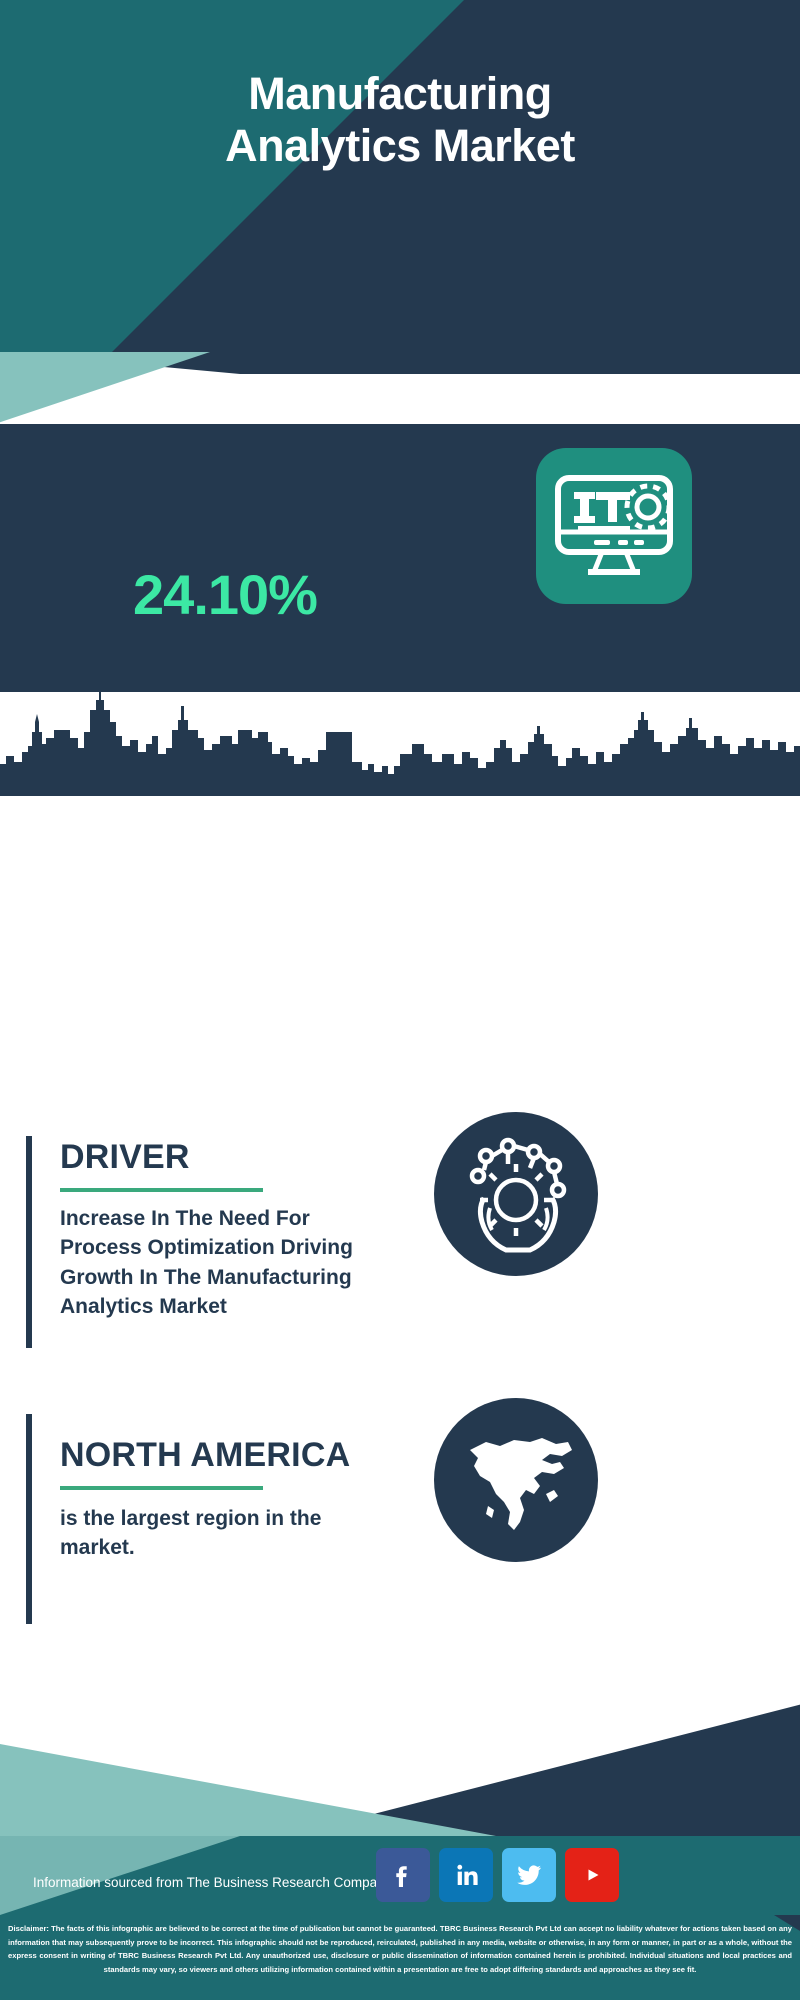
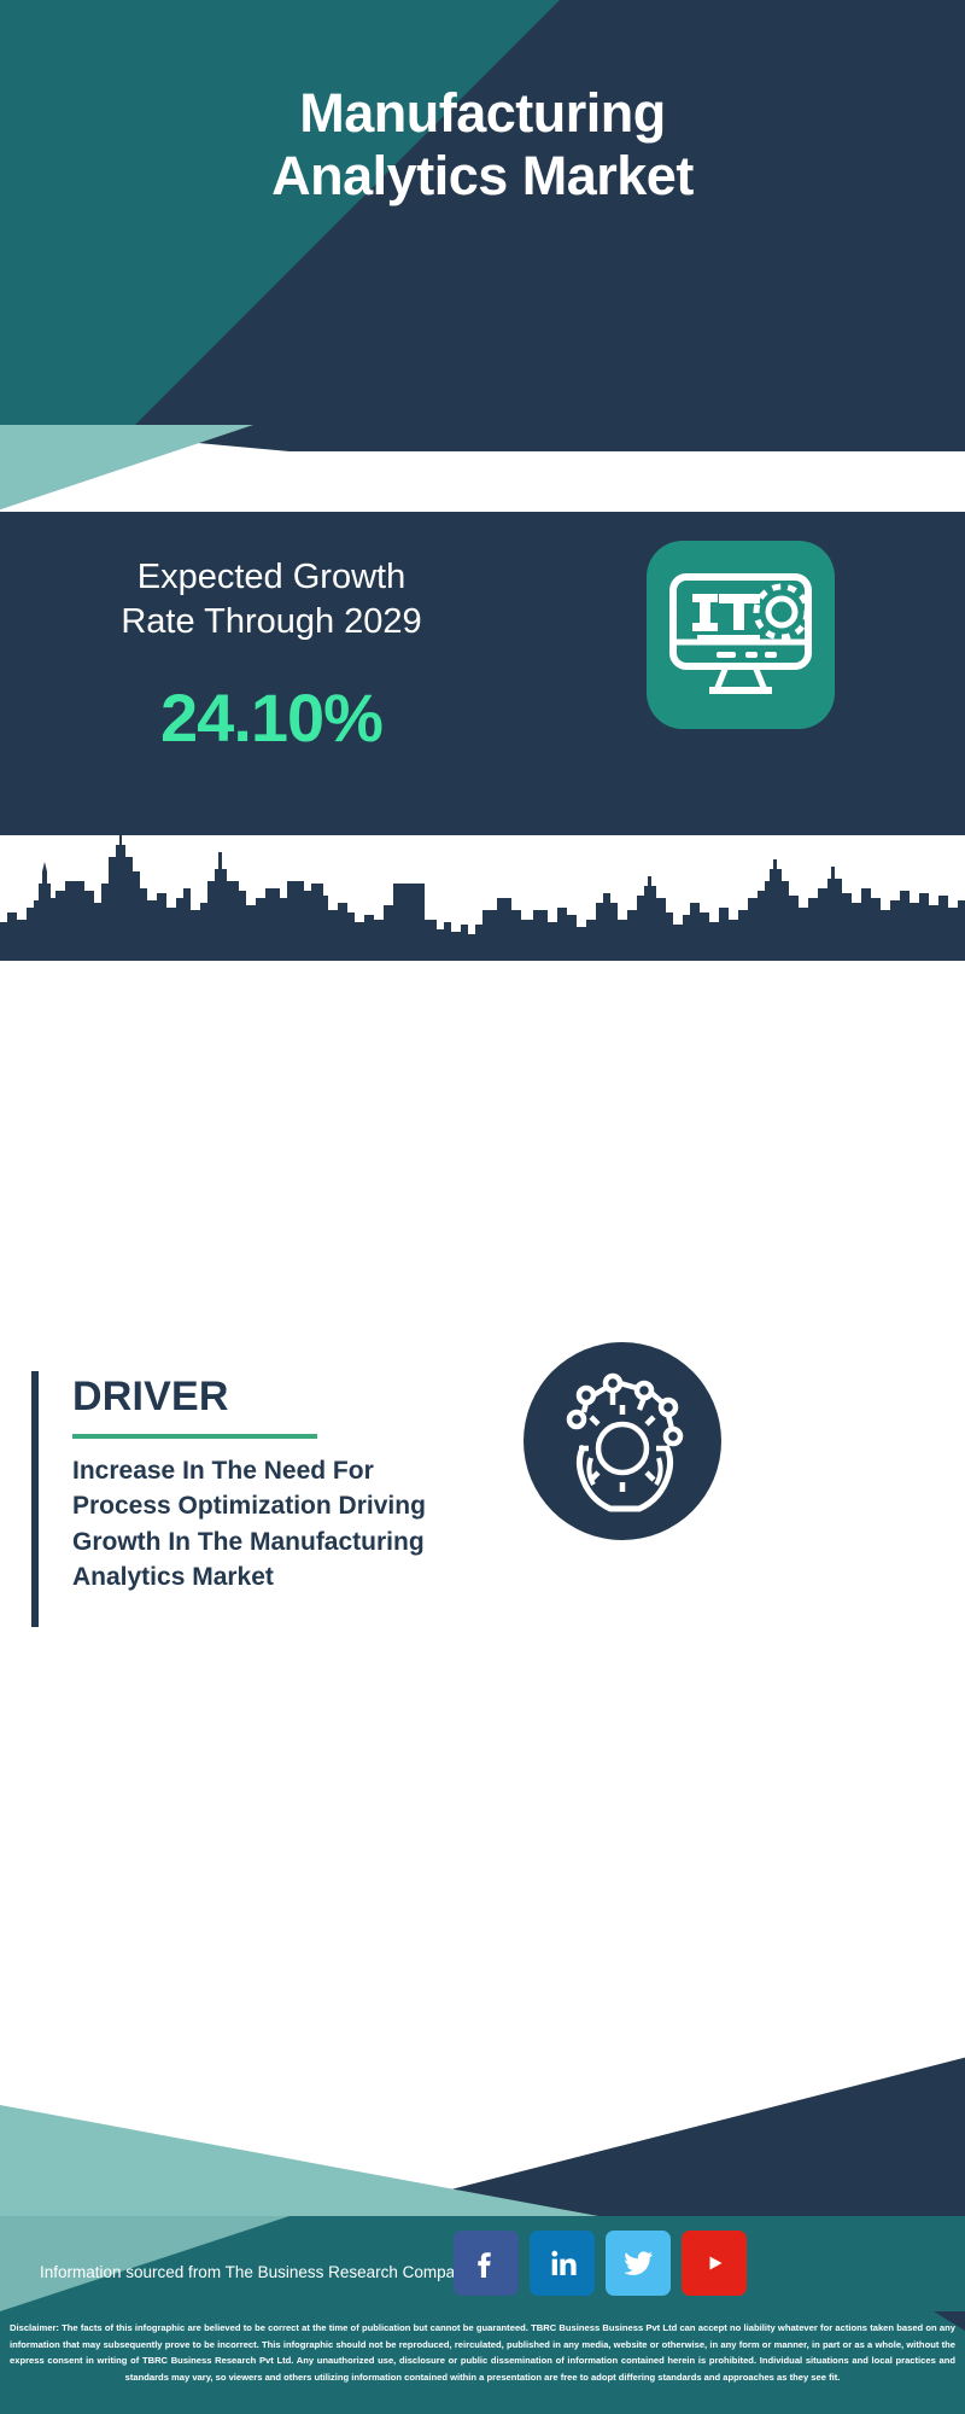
  Manufacturing
  Analytics Market
+ Expected Growth
+ Rate Through 2029
  24.10%
  DRIVER
  Increase In The Need For
  Process Optimization Driving
  Growth In The Manufacturing
  Analytics Market
- NORTH AMERICA
- is the largest region in the
- market.
  Information sourced from The Business Research Compa
- Disclaimer: The facts of this infographic are believed to be correct at the time of publication but cannot be guaranteed. TBRC Business Research Pvt Ltd can accept no liability whatever for actions taken based on any information that may subsequently prove to be incorrect. This infographic should not be reproduced, reirculated, published in any media, website or otherwise, in any form or manner, in part or as a whole, without the express consent in writing of TBRC Business Research Pvt Ltd. Any unauthorized use, disclosure or public dissemination of information contained herein is prohibited. Individual situations and local practices and standards may vary, so viewers and others utilizing information contained within a presentation are free to adopt differing standards and approaches as they see fit.
+ Disclaimer: The facts of this infographic are believed to be correct at the time of publication but cannot be guaranteed. TBRC Business Business Pvt Ltd can accept no liability whatever for actions taken based on any information that may subsequently prove to be incorrect. This infographic should not be reproduced, reirculated, published in any media, website or otherwise, in any form or manner, in part or as a whole, without the express consent in writing of TBRC Business Research Pvt Ltd. Any unauthorized use, disclosure or public dissemination of information contained herein is prohibited. Individual situations and local practices and standards may vary, so viewers and others utilizing information contained within a presentation are free to adopt differing standards and approaches as they see fit.
